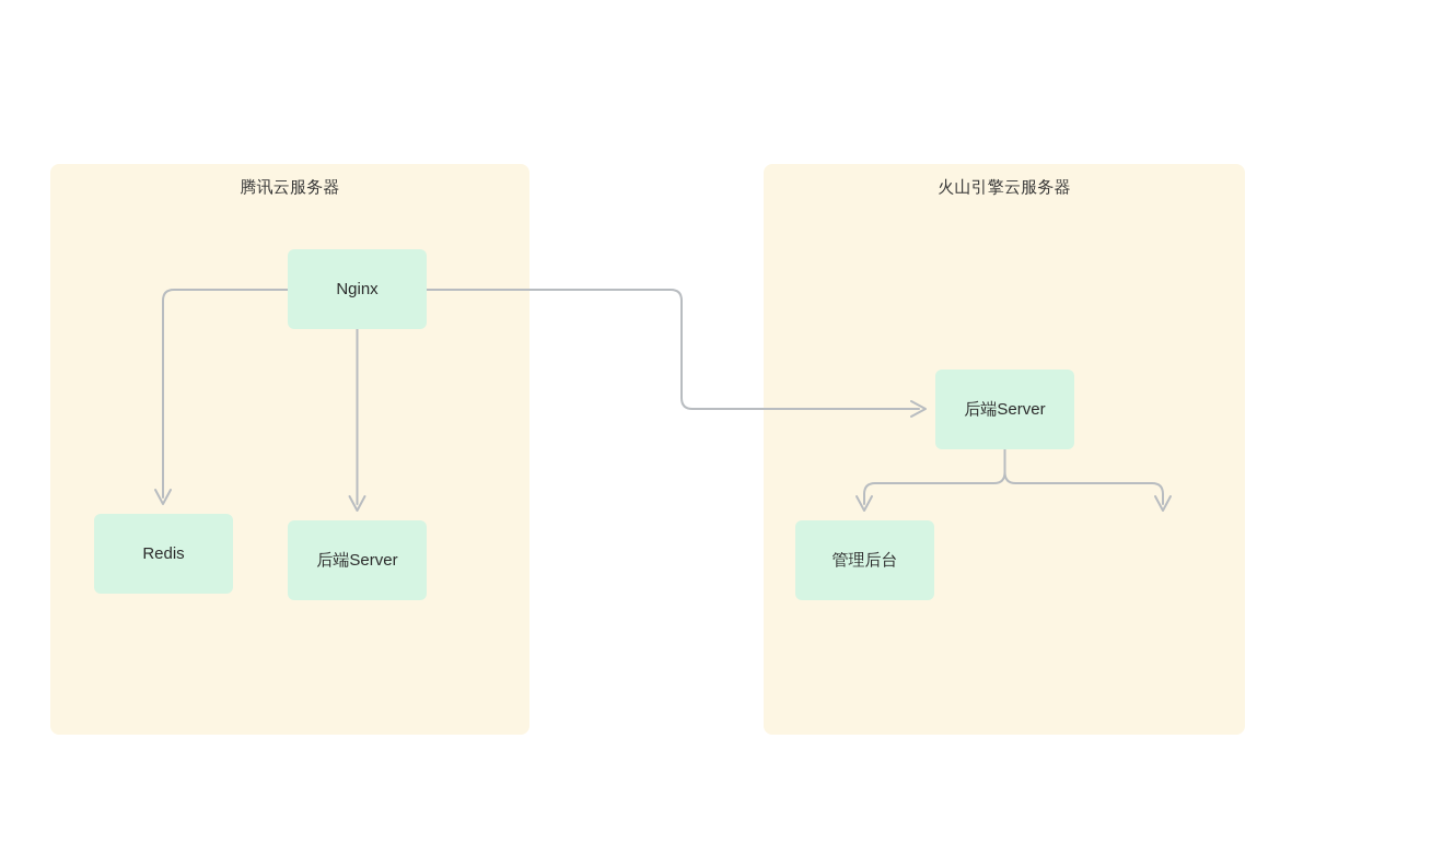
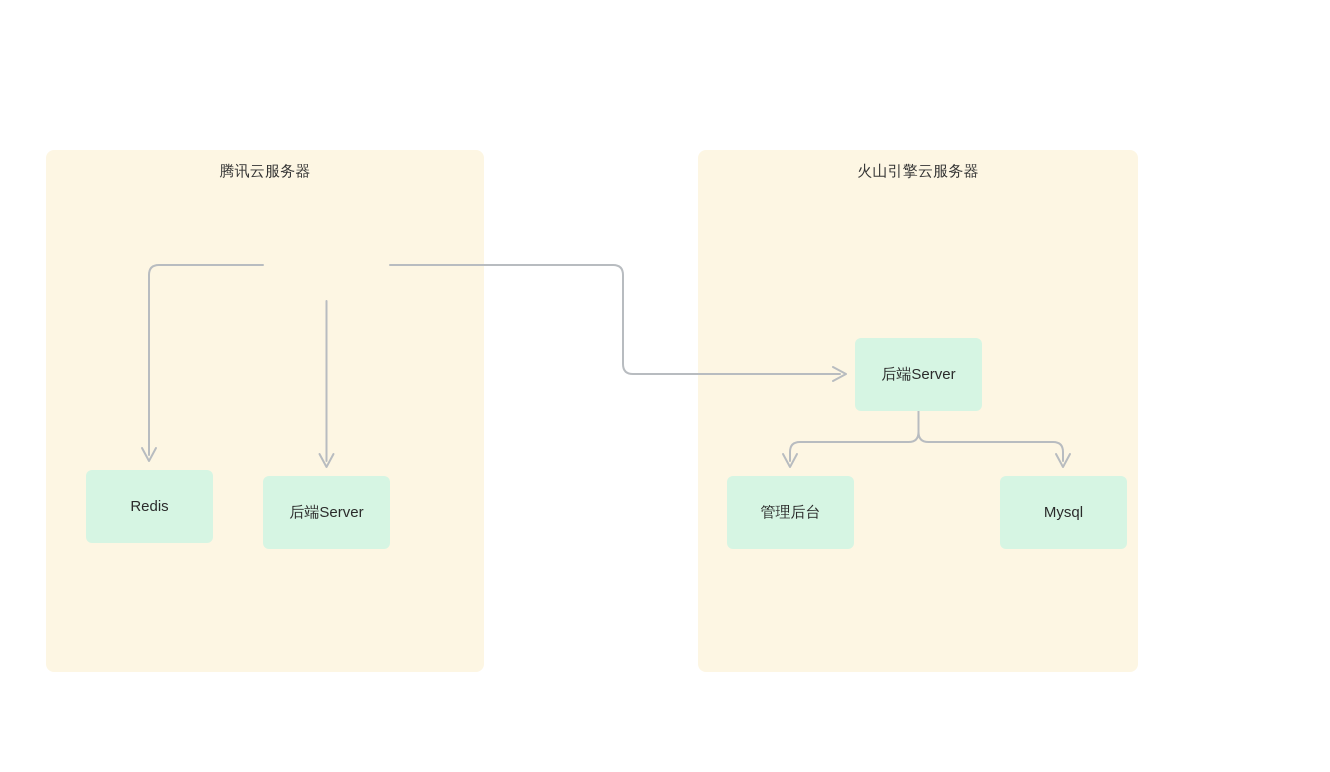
  腾讯云服务器
  火山引擎云服务器
- Nginx
  Redis
  后端Server
  后端Server
  管理后台
+ Mysql
